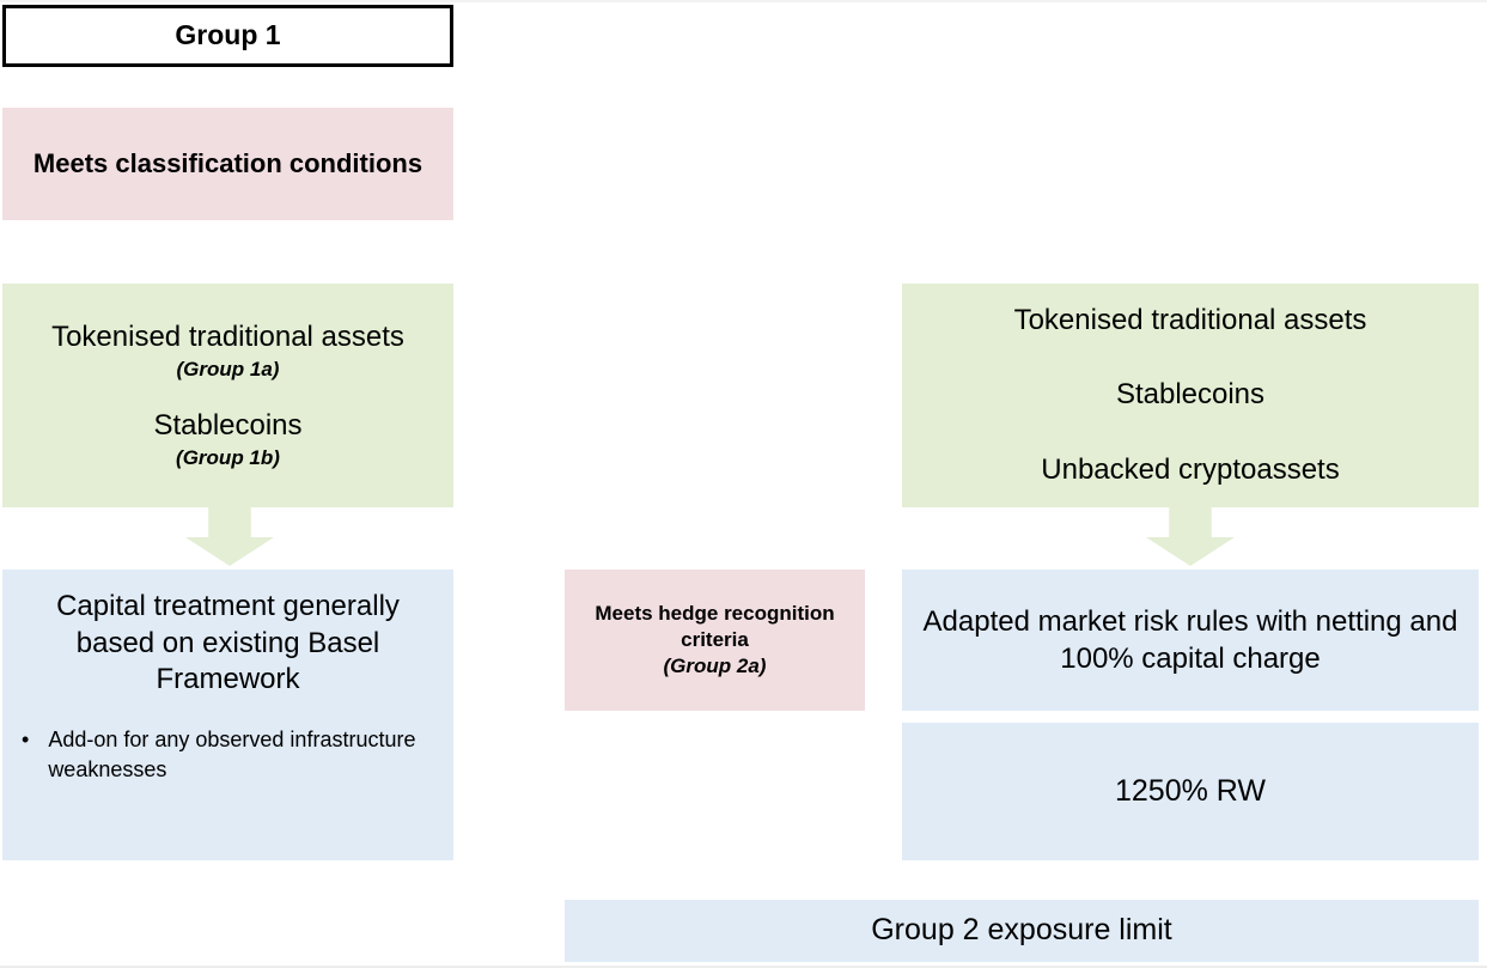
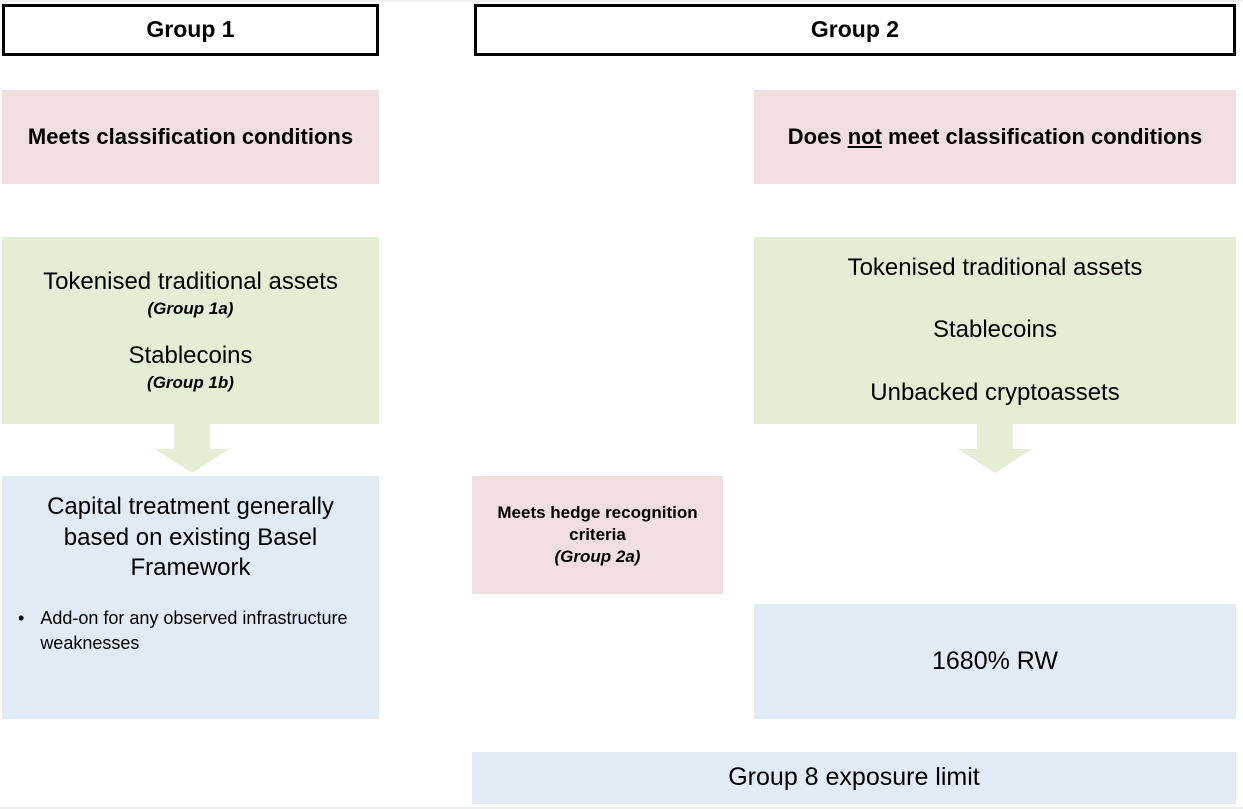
  Group 1
  Meets classification conditions
  Tokenised traditional assets
  (Group 1a)
  Stablecoins
  (Group 1b)
  Capital treatment generally based on existing Basel Framework
  •
  Add-on for any observed infrastructure weaknesses
+ Group 2
+ Does not meet classification conditions
  Tokenised traditional assets
  Stablecoins
  Unbacked cryptoassets
  Meets hedge recognition criteria
  (Group 2a)
- Adapted market risk rules with netting and 100% capital charge
- 1250% RW
+ 1680% RW
- Group 2 exposure limit
+ Group 8 exposure limit
